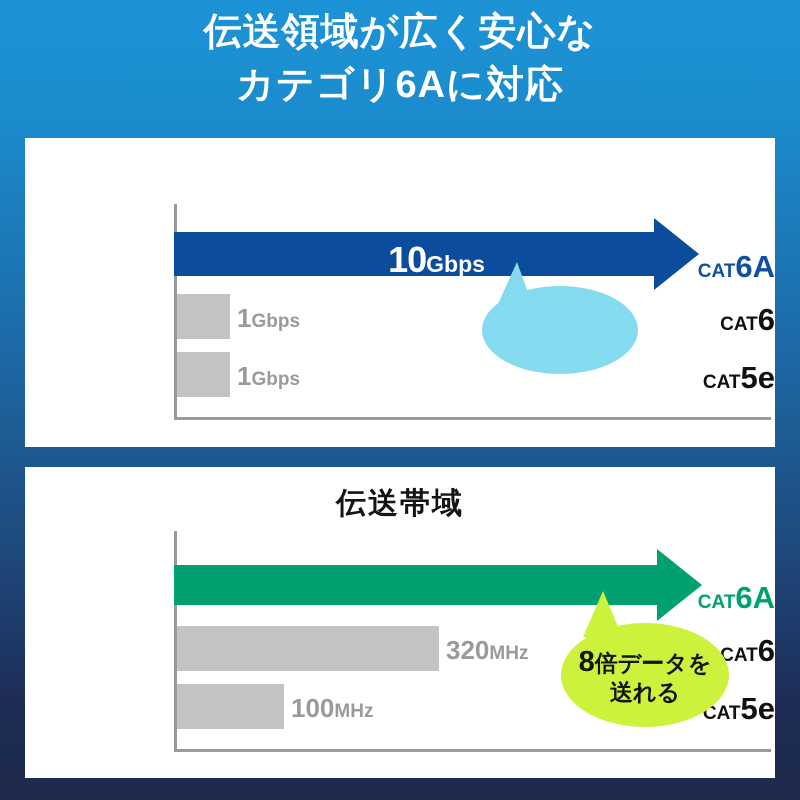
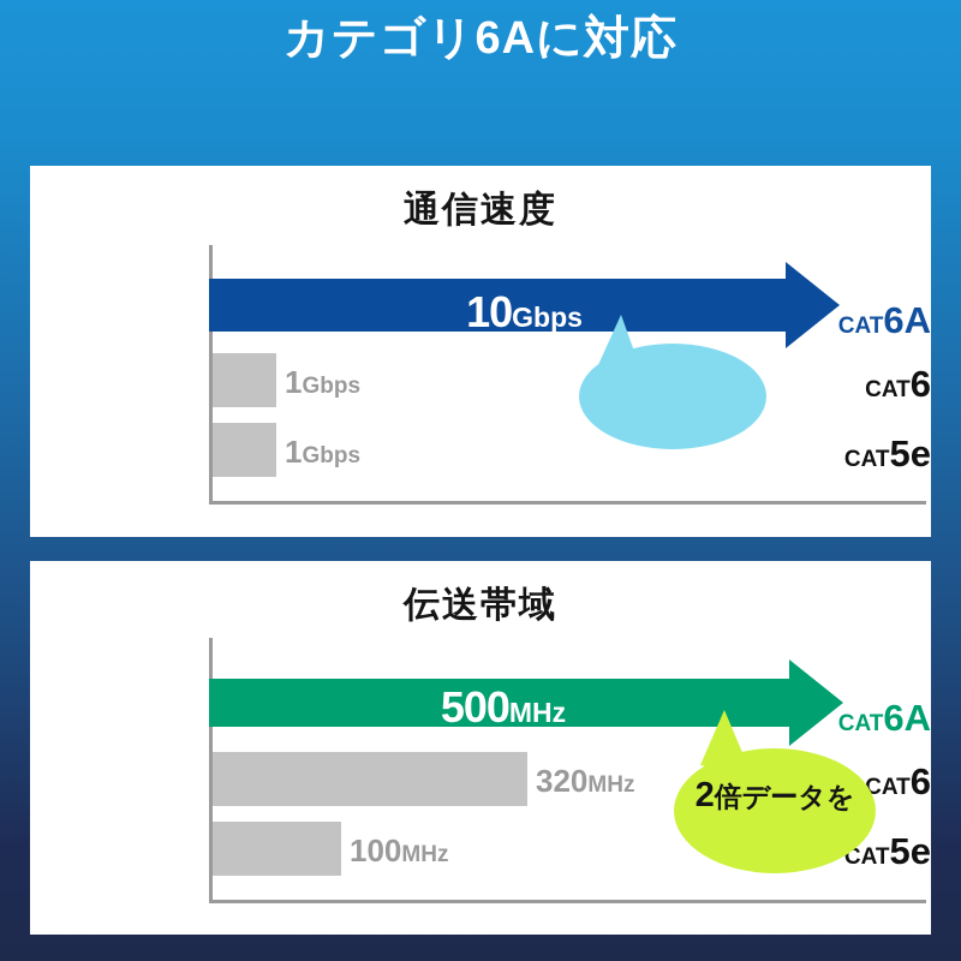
- 伝送領域が広く安心な
  カテゴリ6Aに対応
+ 通信速度
  CAT6A
  10Gbps
  CAT6
  1Gbps
  CAT5e
  1Gbps
  伝送帯域
  CAT6A
+ 500MHz
  CAT6
  320MHz
  CAT5e
  100MHz
- 8倍データを
+ 2倍データを
- 送れる
